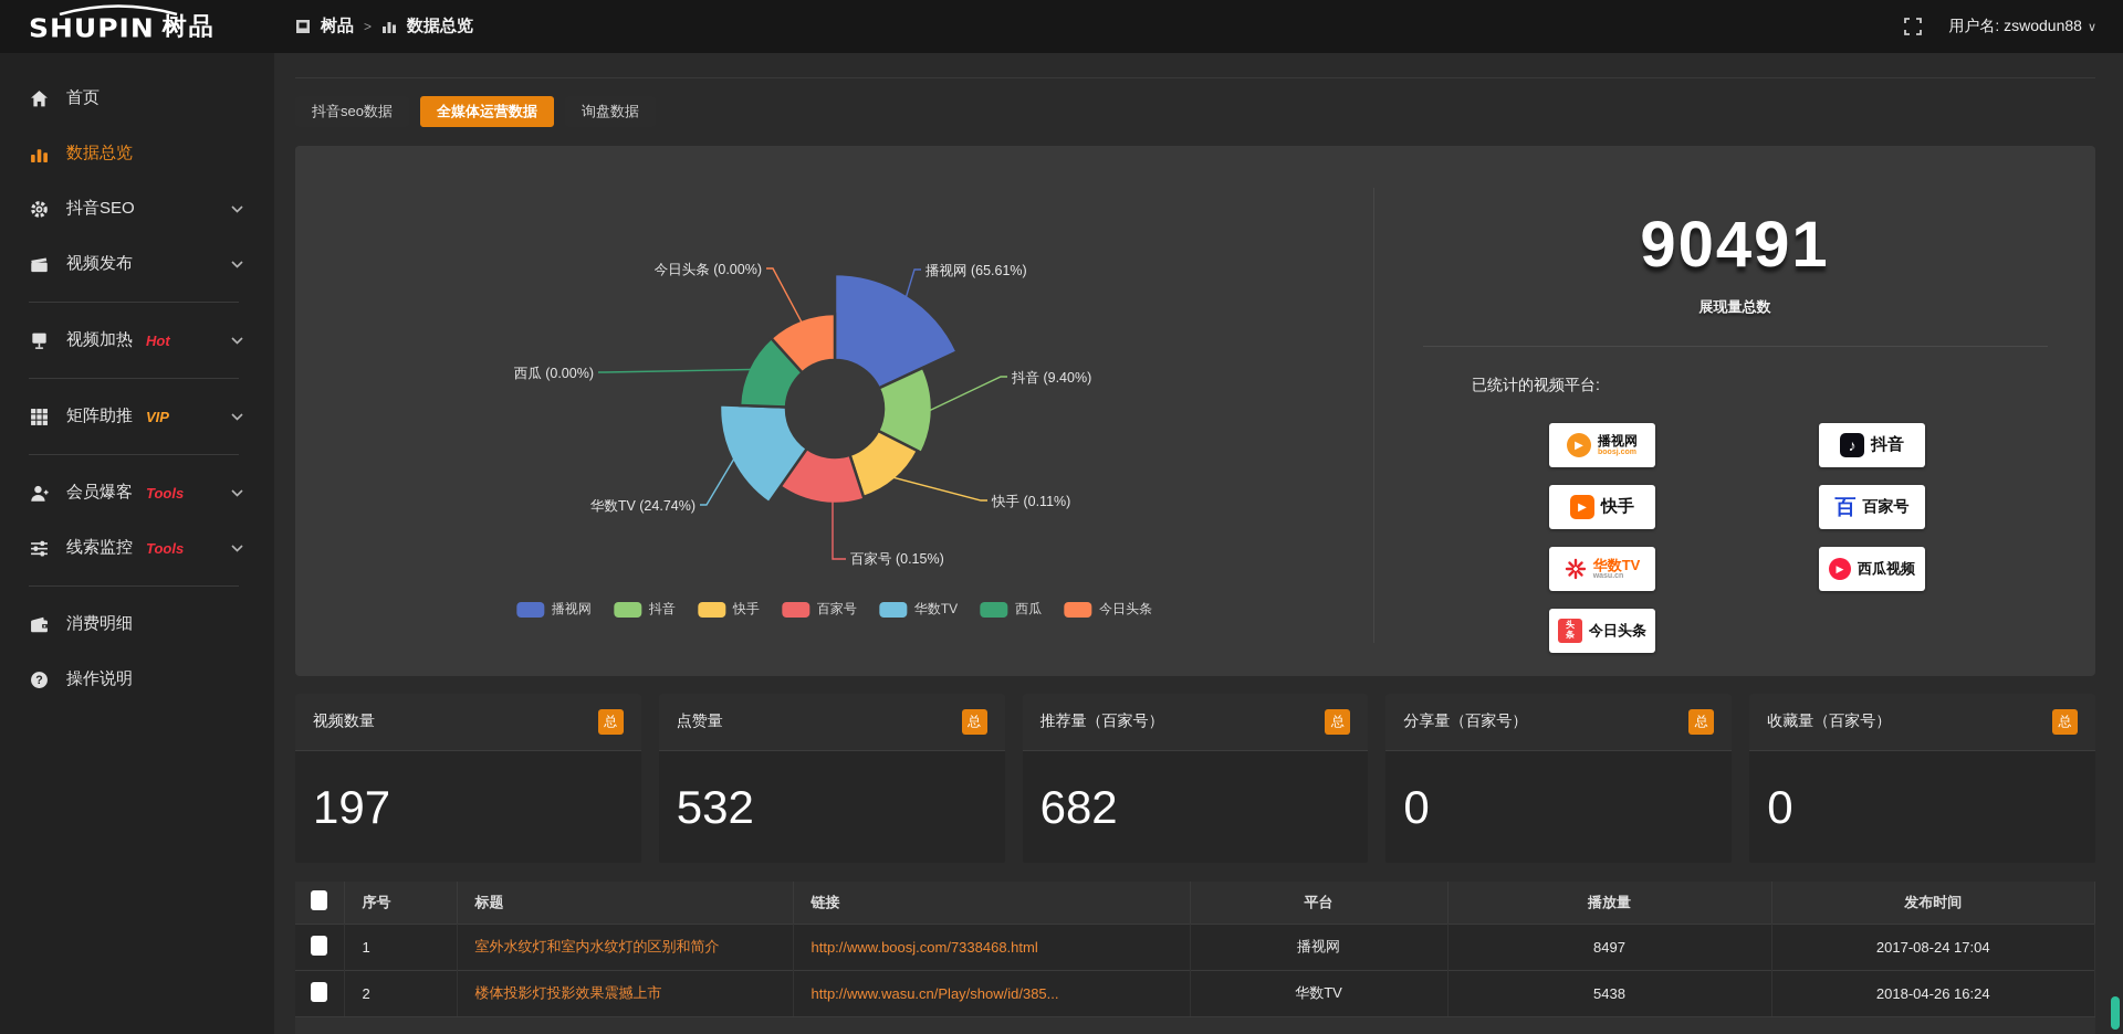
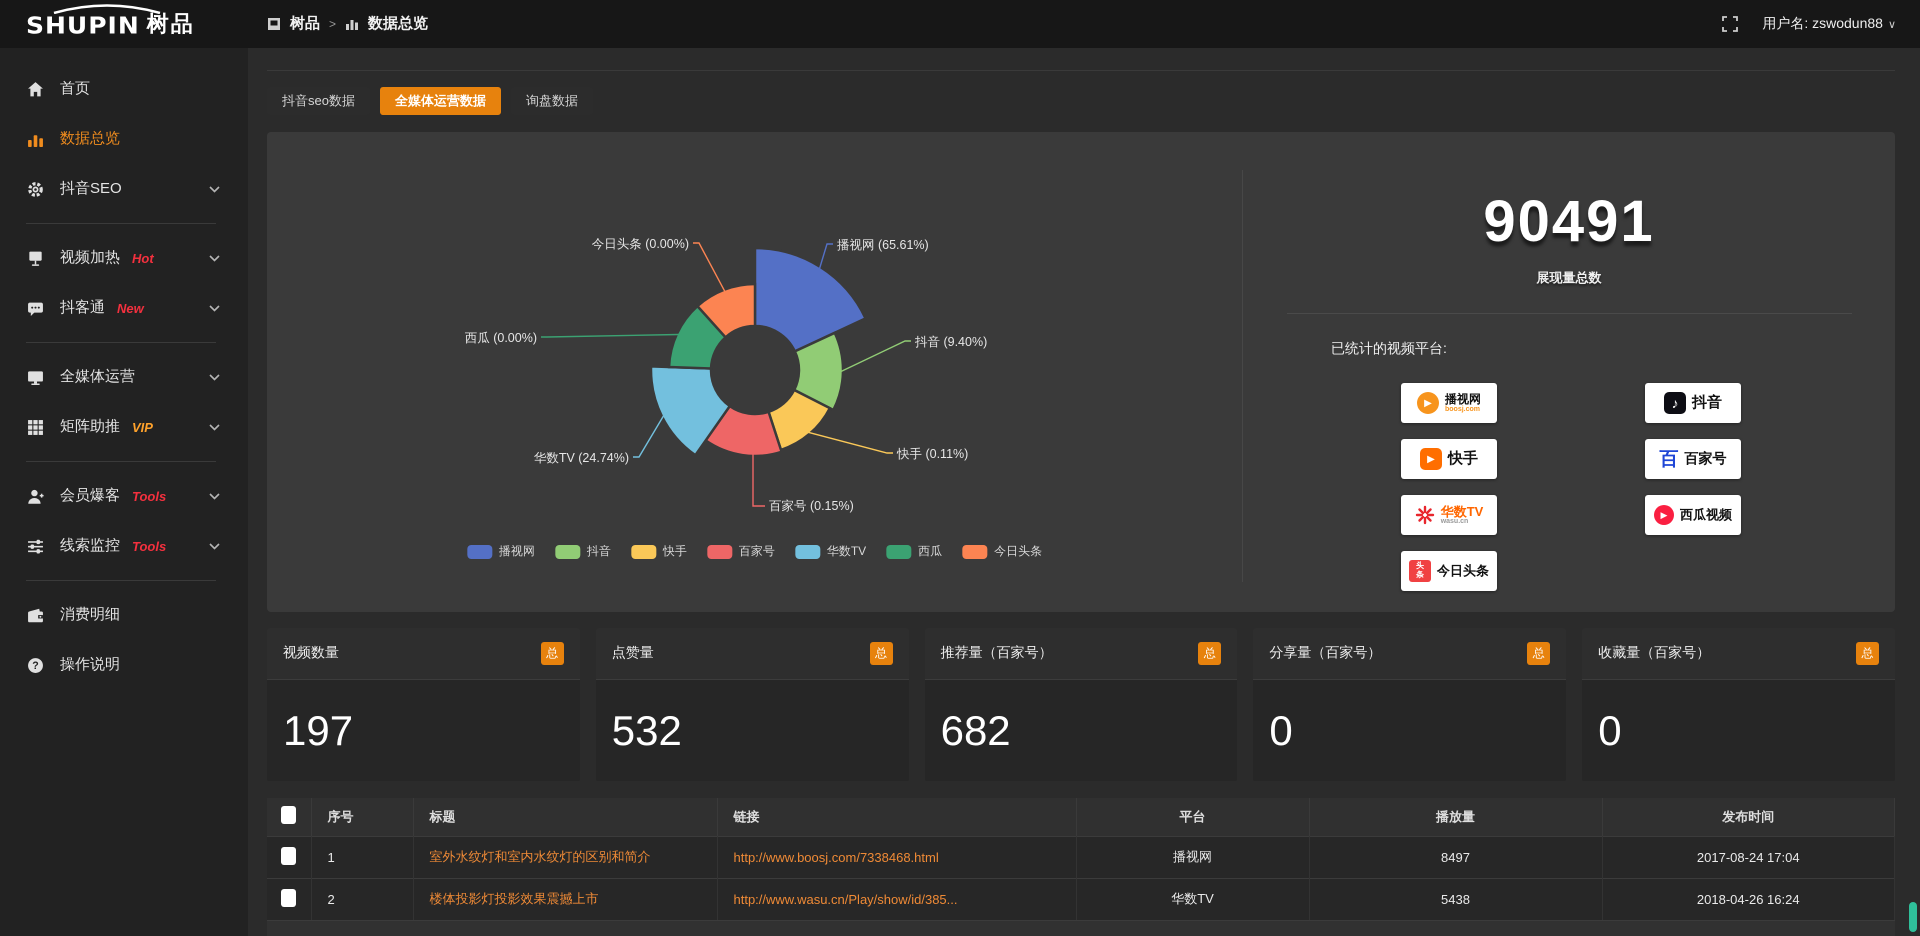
  SHUPIN
  树品
  树品
  >
  数据总览
  用户名: zswodun88
  ∨
  首页
  数据总览
  抖音SEO
- 视频发布
  视频加热
  Hot
+ 抖客通
+ New
+ 全媒体运营
  矩阵助推
  VIP
  会员爆客
  Tools
  线索监控
  Tools
  消费明细
  ?
  操作说明
  抖音seo数据
  全媒体运营数据
  询盘数据
  播视网 (65.61%)
  抖音 (9.40%)
  快手 (0.11%)
  百家号 (0.15%)
  华数TV (24.74%)
  西瓜 (0.00%)
  今日头条 (0.00%)
  播视网
  抖音
  快手
  百家号
  华数TV
  西瓜
  今日头条
  90491
  展现量总数
  已统计的视频平台:
  ▶
  播视网
  ▶
  快手
  华数TV
  头
  条
  今日头条
  ♪
  抖音
  百
  百家号
  ▶
  西瓜视频
  视频数量
  总
  197
  点赞量
  总
  532
  推荐量（百家号）
  总
  682
  分享量（百家号）
  总
  0
  收藏量（百家号）
  总
  0
  	序号	标题	链接	平台	播放量	发布时间
  	1	室外水纹灯和室内水纹灯的区别和简介	http://www.boosj.com/7338468.html	播视网	8497	2017-08-24 17:04
  	2	楼体投影灯投影效果震撼上市	http://www.wasu.cn/Play/show/id/385...	华数TV	5438	2018-04-26 16:24
